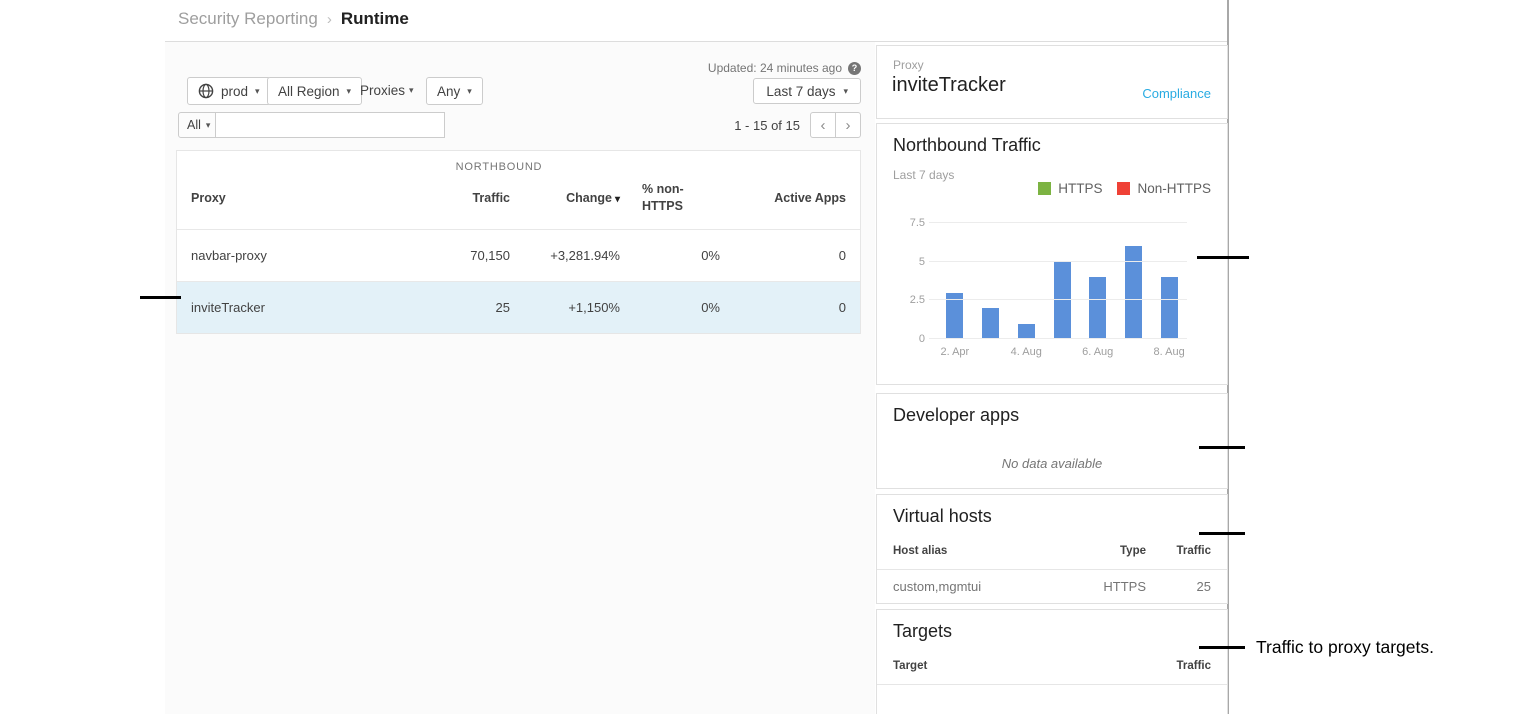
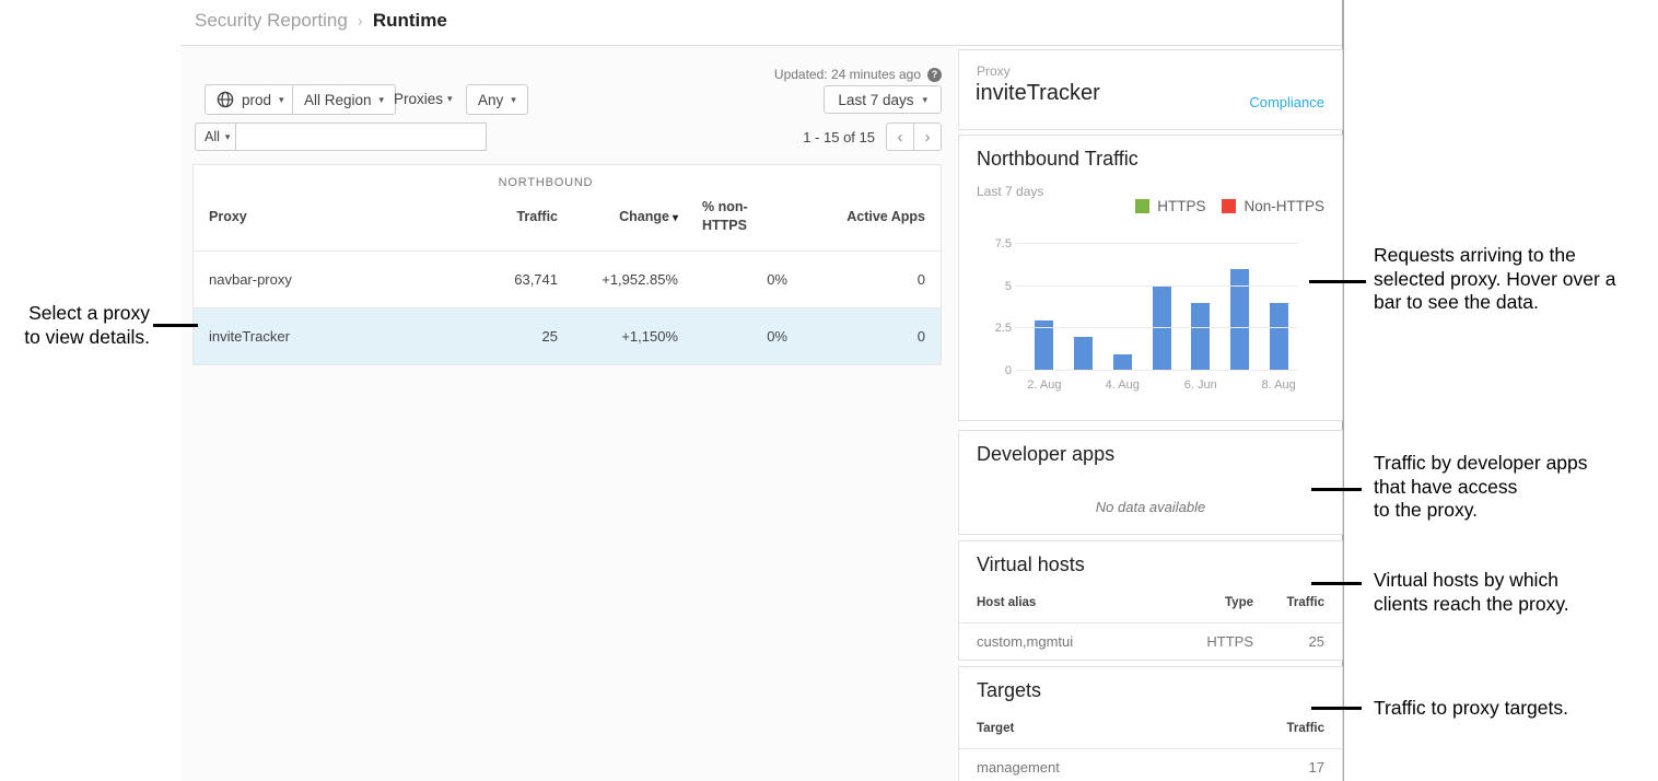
  Security Reporting
  ›
  Runtime
  prod
  ▾
  All Region
  ▾
  Proxies
  ▾
  Any
  ▾
  Updated: 24 minutes ago
  ?
  Last 7 days
  ▾
  All
  ▾
  1 - 15 of 15
  ‹
  ›
  NORTHBOUND
  Proxy
  Traffic
  Change ▾
  % non-HTTPS
  Active Apps
  navbar-proxy
- 70,150
+ 63,741
- +3,281.94%
+ +1,952.85%
  0%
  0
  inviteTracker
  25
  +1,150%
  0%
  0
  Proxy
  inviteTracker
  Compliance
  Northbound Traffic
  Last 7 days
  HTTPS
  Non-HTTPS
  0
  2.5
  5
  7.5
- 2. Apr
+ 2. Aug
  4. Aug
- 6. Aug
+ 6. Jun
  8. Aug
  Developer apps
  No data available
  Virtual hosts
  Host alias
  Type
  Traffic
  custom,mgmtui
  HTTPS
  25
  Targets
  Target
  Traffic
+ management
+ 17
+ Select a proxy
+ to view details.
+ Requests arriving to the
+ selected proxy. Hover over a
+ bar to see the data.
+ Traffic by developer apps
+ that have access
+ to the proxy.
+ Virtual hosts by which
+ clients reach the proxy.
  Traffic to proxy targets.
